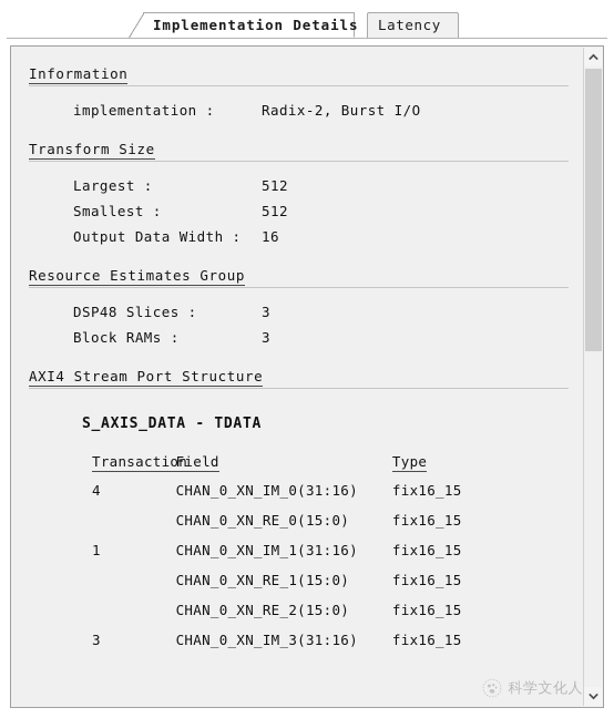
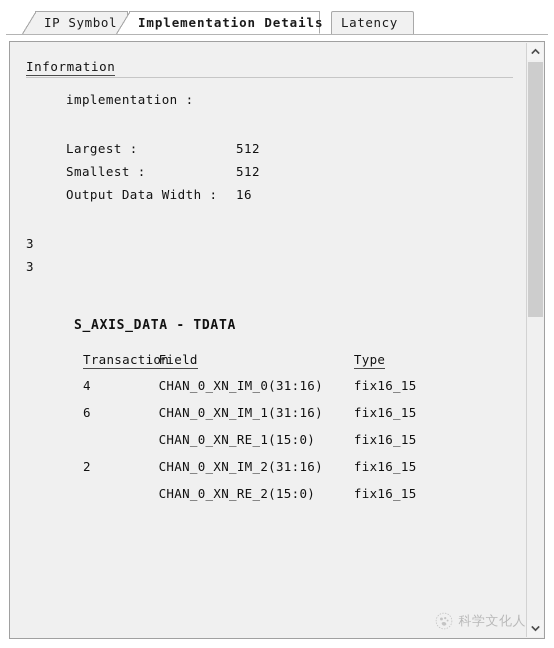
+ IP Symbol
  Implementation Details
  Latency
  Information
  implementation :
- Radix-2, Burst I/O
- Transform Size
  Largest :
  512
  Smallest :
  512
  Output Data Width :
  16
- Resource Estimates Group
- DSP48 Slices :
  3
- Block RAMs :
  3
- AXI4 Stream Port Structure
  S_AXIS_DATA - TDATA
  Transaction	Field	Type
  4	CHAN_0_XN_IM_0(31:16)	fix16_15
- 	CHAN_0_XN_RE_0(15:0)	fix16_15
- 1	CHAN_0_XN_IM_1(31:16)	fix16_15
+ 6	CHAN_0_XN_IM_1(31:16)	fix16_15
  	CHAN_0_XN_RE_1(15:0)	fix16_15
+ 2	CHAN_0_XN_IM_2(31:16)	fix16_15
  	CHAN_0_XN_RE_2(15:0)	fix16_15
- 3	CHAN_0_XN_IM_3(31:16)	fix16_15
  科学文化人
